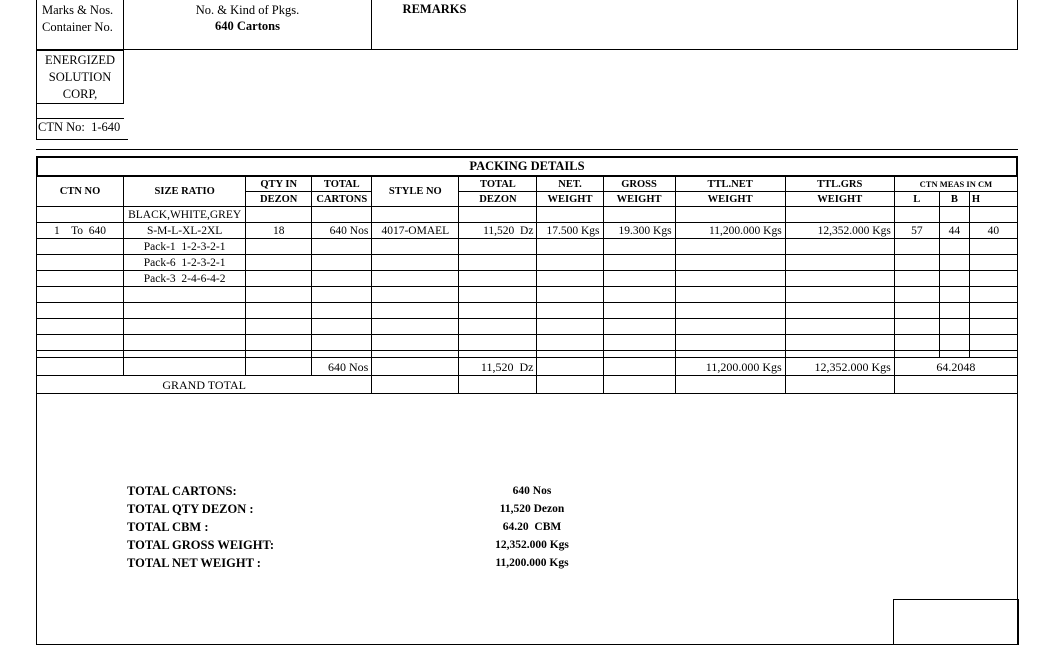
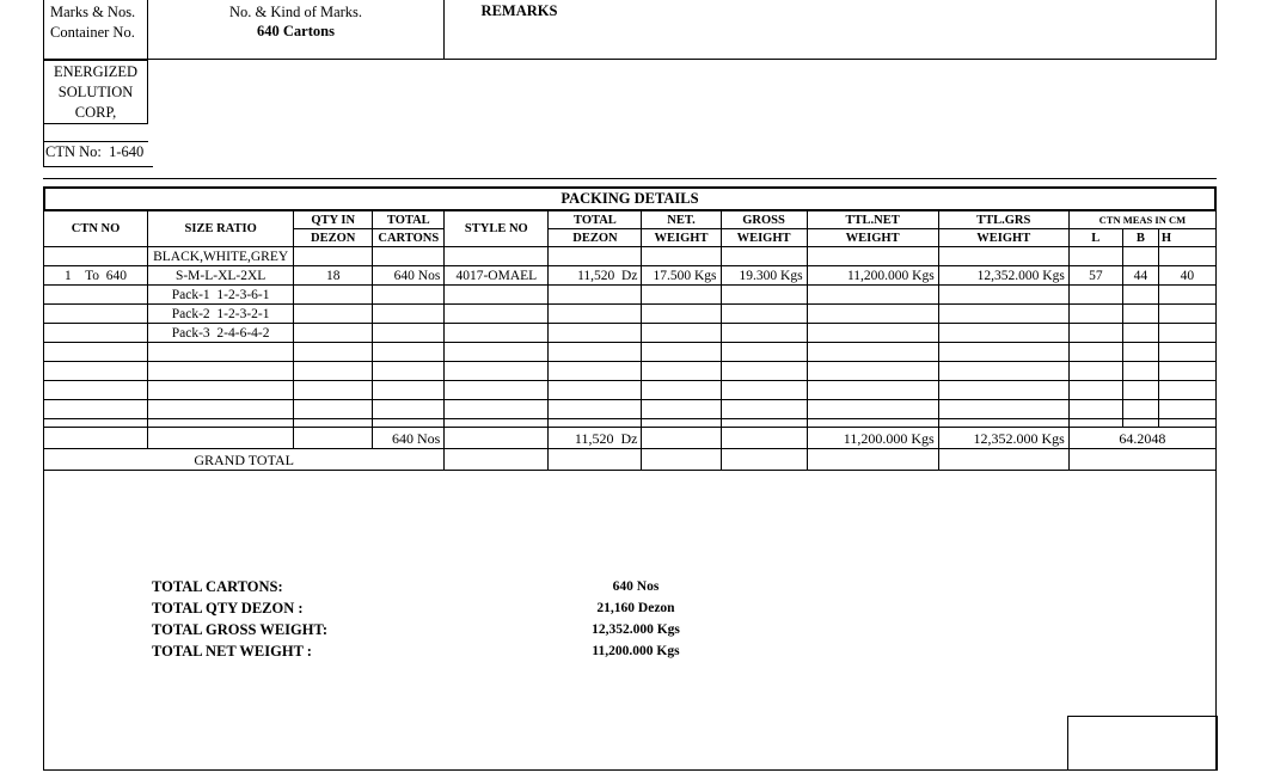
  Marks & Nos.
  Container No.
- No. & Kind of Pkgs.
+ No. & Kind of Marks.
  640 Cartons
  REMARKS
  ENERGIZED
  SOLUTION
  CORP,
  CTN No: 1-640
  PACKING DETAILS
  CTN NO	SIZE RATIO	QTY IN	TOTAL	STYLE NO	TOTAL	NET.	GROSS	TTL.NET	TTL.GRS	CTN MEAS IN CM
  DEZON	CARTONS	DEZON	WEIGHT	WEIGHT	WEIGHT	WEIGHT	L	B	H
  	BLACK,WHITE,GREY
  1 To 640	S-M-L-XL-2XL	18	640 Nos	4017-OMAEL	11,520 Dz	17.500 Kgs	19.300 Kgs	11,200.000 Kgs	12,352.000 Kgs	57	44	40
- 	Pack-1 1-2-3-2-1
+ 	Pack-1 1-2-3-6-1
- 	Pack-6 1-2-3-2-1
+ 	Pack-2 1-2-3-2-1
  	Pack-3 2-4-6-4-2
  			640 Nos		11,520 Dz			11,200.000 Kgs	12,352.000 Kgs	64.2048
  GRAND TOTAL
  TOTAL CARTONS:
  640 Nos
  TOTAL QTY DEZON :
- 11,520 Dezon
+ 21,160 Dezon
- TOTAL CBM :
- 64.20 CBM
  TOTAL GROSS WEIGHT:
  12,352.000 Kgs
  TOTAL NET WEIGHT :
  11,200.000 Kgs
